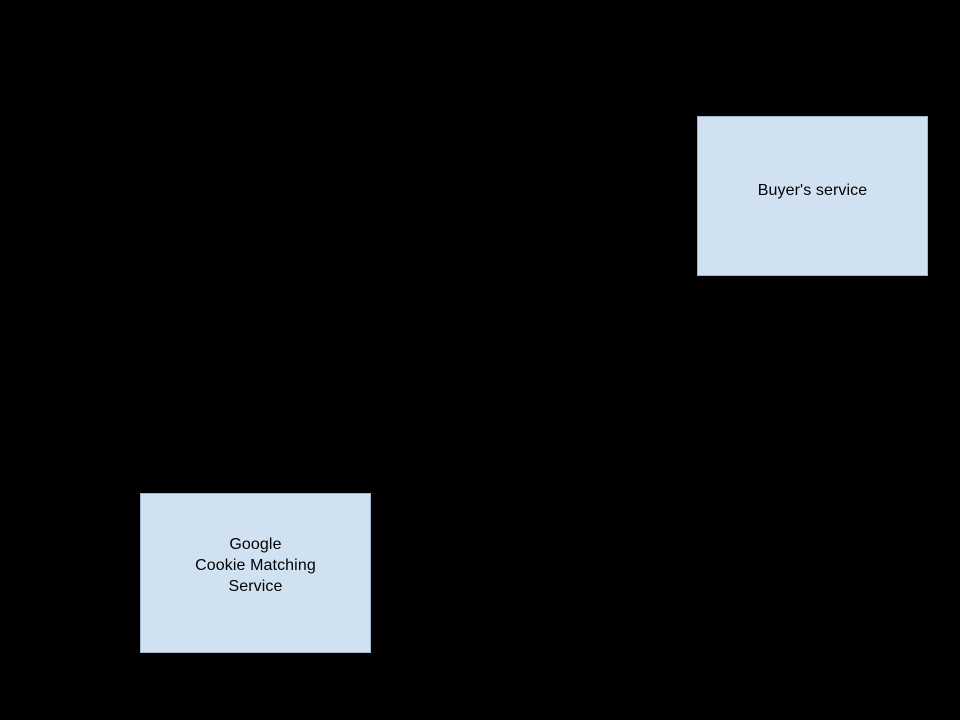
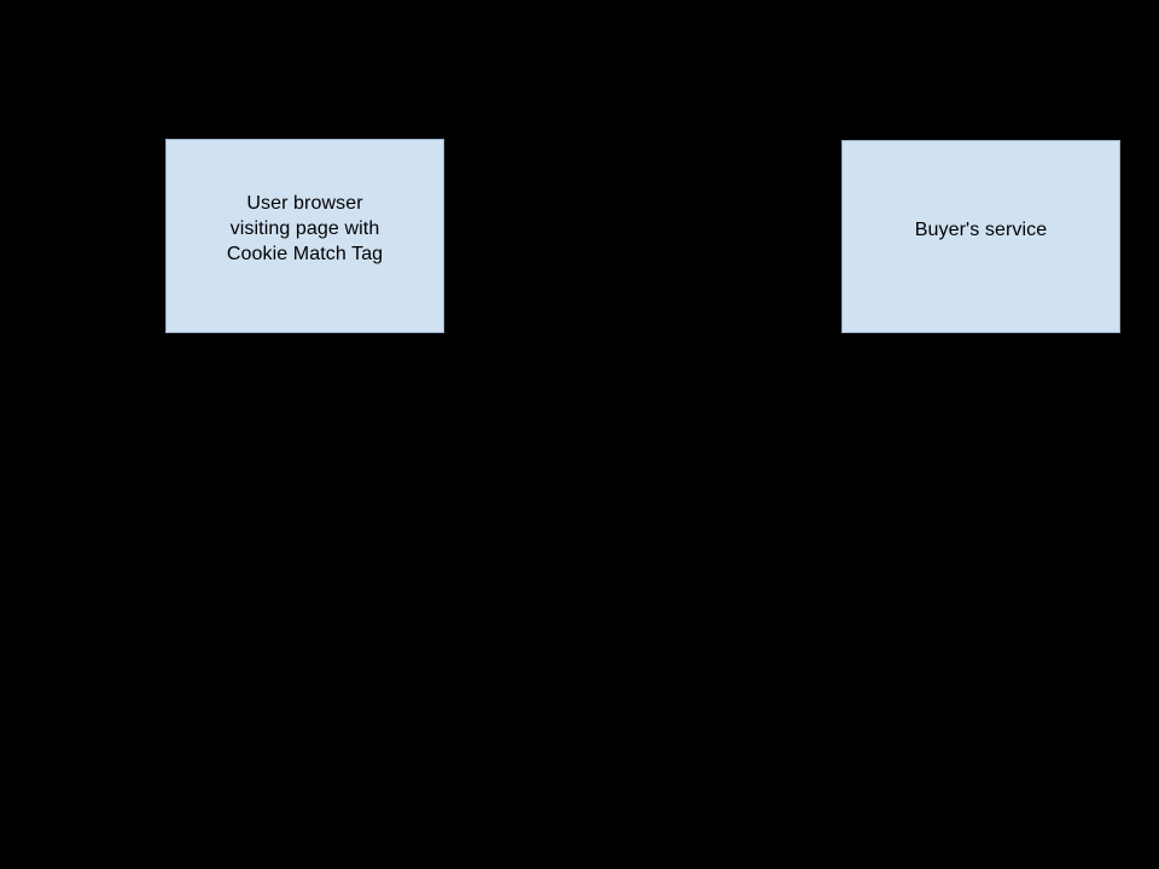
+ User browser
+ visiting page with
+ Cookie Match Tag
  Buyer's service
- Google
- Cookie Matching
- Service
